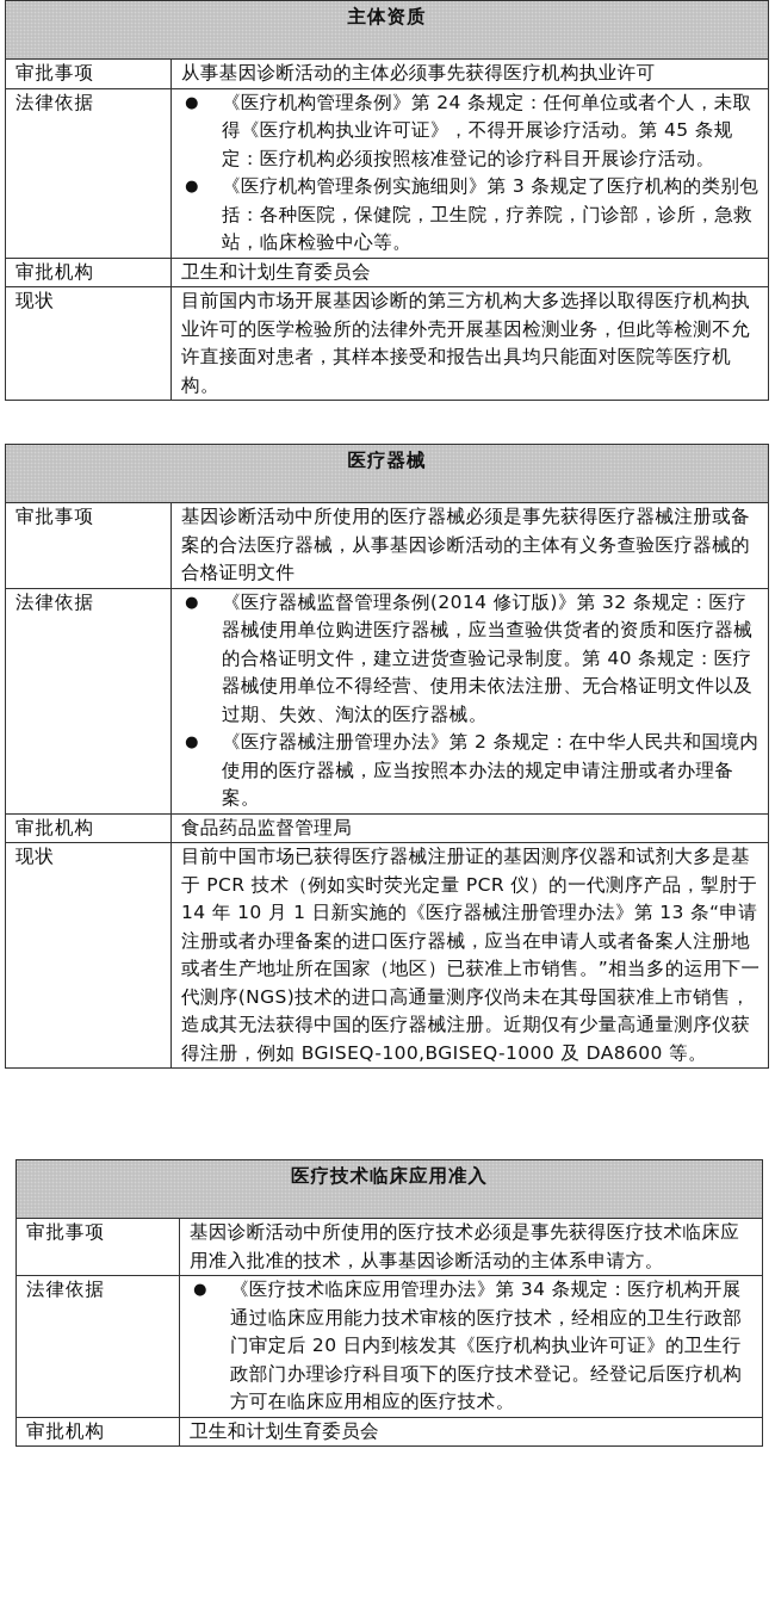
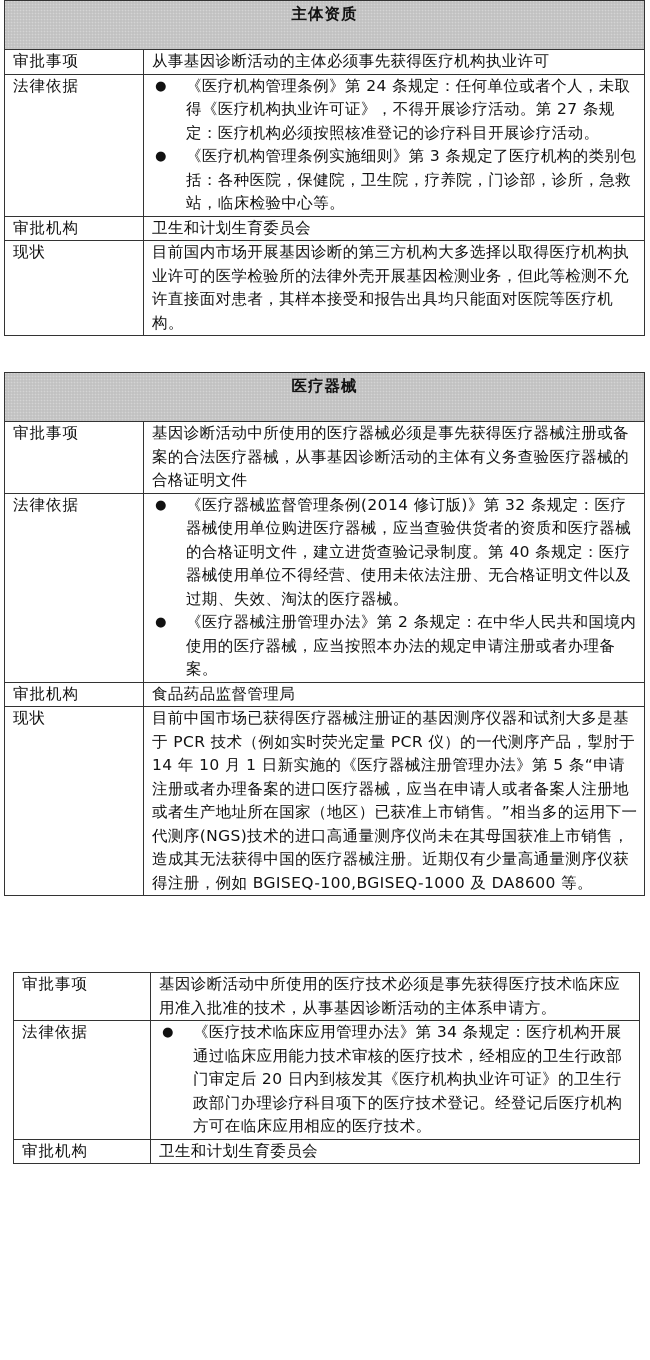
  主体资质
  审批事项	从事基因诊断活动的主体必须事先获得医疗机构执业许可
- 法律依据	● 《医疗机构管理条例》第 24 条规定：任何单位或者个人，未取得《医疗机构执业许可证》，不得开展诊疗活动。第 45 条规定：医疗机构必须按照核准登记的诊疗科目开展诊疗活动。 ● 《医疗机构管理条例实施细则》第 3 条规定了医疗机构的类别包括：各种医院，保健院，卫生院，疗养院，门诊部，诊所，急救站，临床检验中心等。
+ 法律依据	● 《医疗机构管理条例》第 24 条规定：任何单位或者个人，未取得《医疗机构执业许可证》，不得开展诊疗活动。第 27 条规定：医疗机构必须按照核准登记的诊疗科目开展诊疗活动。 ● 《医疗机构管理条例实施细则》第 3 条规定了医疗机构的类别包括：各种医院，保健院，卫生院，疗养院，门诊部，诊所，急救站，临床检验中心等。
  审批机构	卫生和计划生育委员会
  现状	目前国内市场开展基因诊断的第三方机构大多选择以取得医疗机构执业许可的医学检验所的法律外壳开展基因检测业务，但此等检测不允许直接面对患者，其样本接受和报告出具均只能面对医院等医疗机构。
  医疗器械
  审批事项	基因诊断活动中所使用的医疗器械必须是事先获得医疗器械注册或备案的合法医疗器械，从事基因诊断活动的主体有义务查验医疗器械的合格证明文件
  法律依据	● 《医疗器械监督管理条例(2014 修订版)》第 32 条规定：医疗器械使用单位购进医疗器械，应当查验供货者的资质和医疗器械的合格证明文件，建立进货查验记录制度。第 40 条规定：医疗器械使用单位不得经营、使用未依法注册、无合格证明文件以及过期、失效、淘汰的医疗器械。 ● 《医疗器械注册管理办法》第 2 条规定：在中华人民共和国境内使用的医疗器械，应当按照本办法的规定申请注册或者办理备案。
  审批机构	食品药品监督管理局
- 现状	目前中国市场已获得医疗器械注册证的基因测序仪器和试剂大多是基于 PCR 技术（例如实时荧光定量 PCR 仪）的一代测序产品，掣肘于 14 年 10 月 1 日新实施的《医疗器械注册管理办法》第 13 条“申请注册或者办理备案的进口医疗器械，应当在申请人或者备案人注册地或者生产地址所在国家（地区）已获准上市销售。”相当多的运用下一代测序(NGS)技术的进口高通量测序仪尚未在其母国获准上市销售，造成其无法获得中国的医疗器械注册。近期仅有少量高通量测序仪获得注册，例如 BGISEQ-100,BGISEQ-1000 及 DA8600 等。
+ 现状	目前中国市场已获得医疗器械注册证的基因测序仪器和试剂大多是基于 PCR 技术（例如实时荧光定量 PCR 仪）的一代测序产品，掣肘于 14 年 10 月 1 日新实施的《医疗器械注册管理办法》第 5 条“申请注册或者办理备案的进口医疗器械，应当在申请人或者备案人注册地或者生产地址所在国家（地区）已获准上市销售。”相当多的运用下一代测序(NGS)技术的进口高通量测序仪尚未在其母国获准上市销售，造成其无法获得中国的医疗器械注册。近期仅有少量高通量测序仪获得注册，例如 BGISEQ-100,BGISEQ-1000 及 DA8600 等。
- 医疗技术临床应用准入
  审批事项	基因诊断活动中所使用的医疗技术必须是事先获得医疗技术临床应用准入批准的技术，从事基因诊断活动的主体系申请方。
  法律依据	● 《医疗技术临床应用管理办法》第 34 条规定：医疗机构开展通过临床应用能力技术审核的医疗技术，经相应的卫生行政部门审定后 20 日内到核发其《医疗机构执业许可证》的卫生行政部门办理诊疗科目项下的医疗技术登记。经登记后医疗机构方可在临床应用相应的医疗技术。
  审批机构	卫生和计划生育委员会
